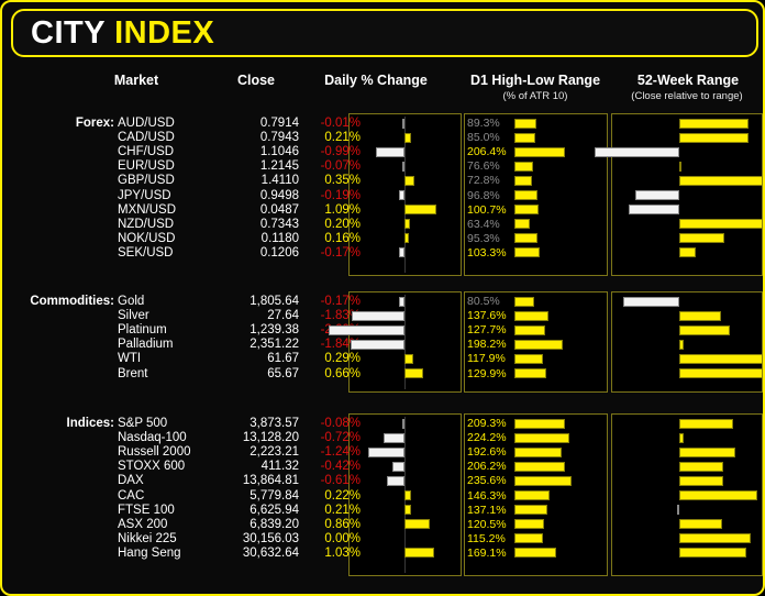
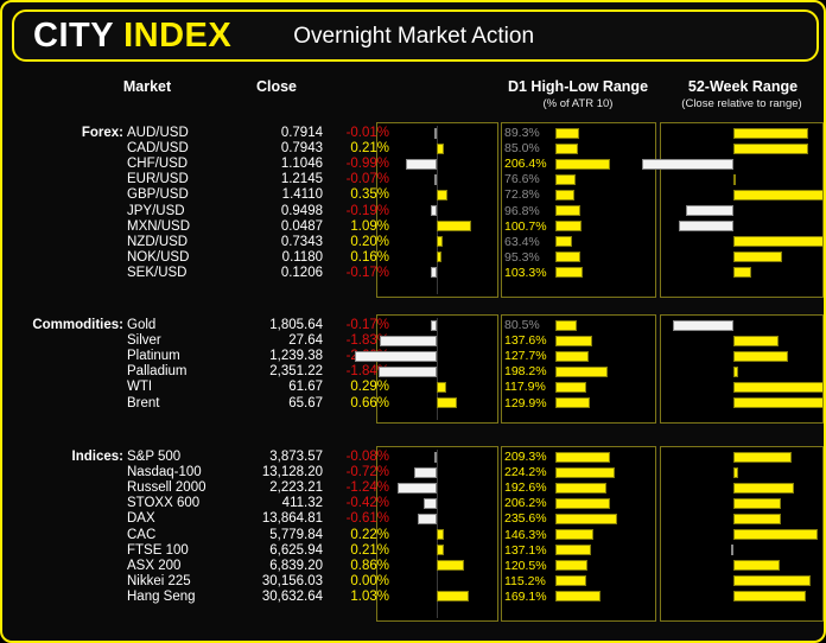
  CITY INDEX
+ Overnight Market Action
  Market
  Close
- Daily % Change
  D1 High-Low Range
  (% of ATR 10)
  52-Week Range
  (Close relative to range)
  Forex:
  AUD/USD
  0.7914
  -0.01%
  89.3%
  CAD/USD
  0.7943
  0.21%
  85.0%
  CHF/USD
  1.1046
  -0.99%
  206.4%
  EUR/USD
  1.2145
  -0.07%
  76.6%
  GBP/USD
  1.4110
  0.35%
  72.8%
  JPY/USD
  0.9498
  -0.19%
  96.8%
  MXN/USD
  0.0487
  1.09%
  100.7%
  NZD/USD
  0.7343
  0.20%
  63.4%
  NOK/USD
  0.1180
  0.16%
  95.3%
  SEK/USD
  0.1206
  -0.17%
  103.3%
  Commodities:
  Gold
  1,805.64
  -0.17%
  80.5%
  Silver
  27.64
  -1.83
  137.6%
  Platinum
  1,239.38
  127.7%
  Palladium
  2,351.22
  -1.84
  198.2%
  WTI
  61.67
  0.29%
  117.9%
  Brent
  65.67
  0.66%
  129.9%
  Indices:
  S&P 500
  3,873.57
  -0.08%
  209.3%
  Nasdaq-100
  13,128.20
  -0.72%
  224.2%
  Russell 2000
  2,223.21
  -1.24%
  192.6%
  STOXX 600
  411.32
  -0.42%
  206.2%
  DAX
  13,864.81
  -0.61%
  235.6%
  CAC
  5,779.84
  0.22%
  146.3%
  FTSE 100
  6,625.94
  0.21%
  137.1%
  ASX 200
  6,839.20
  0.86%
  120.5%
  Nikkei 225
  30,156.03
  0.00%
  115.2%
  Hang Seng
  30,632.64
  1.03%
  169.1%
